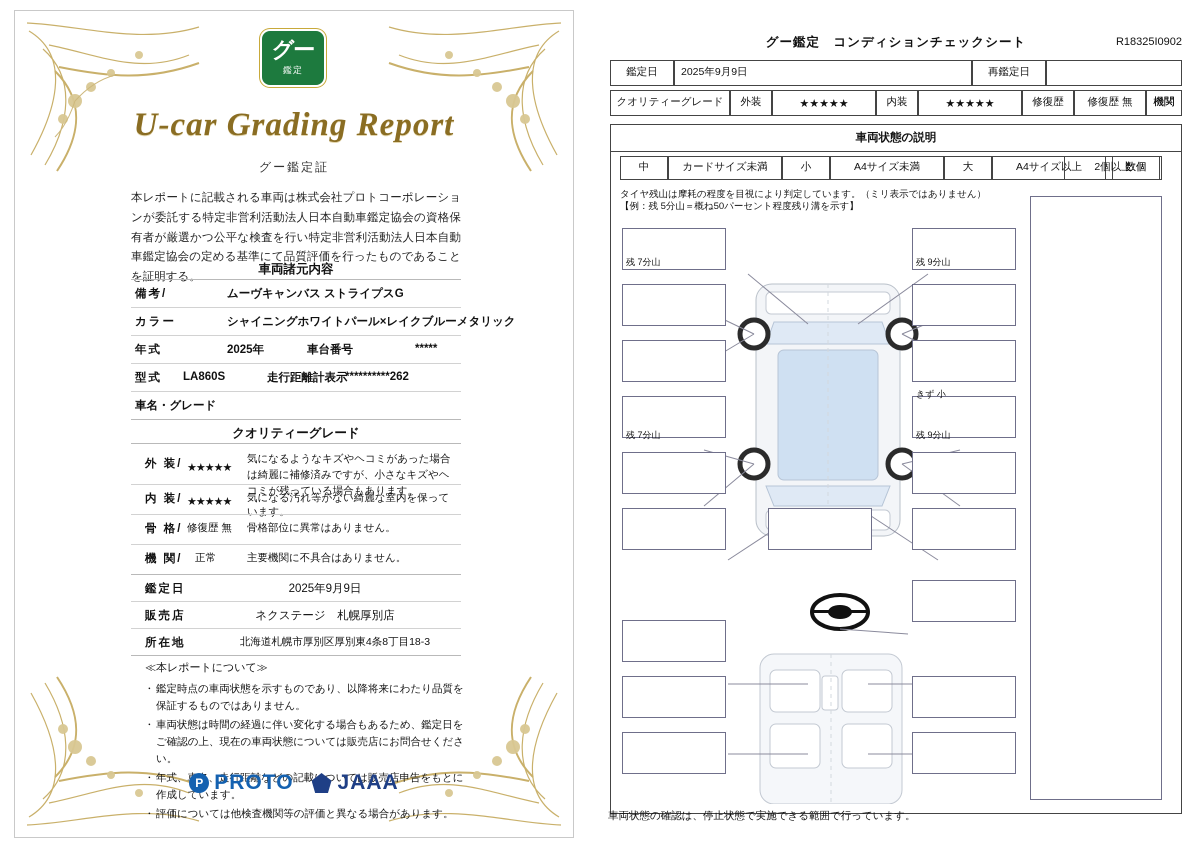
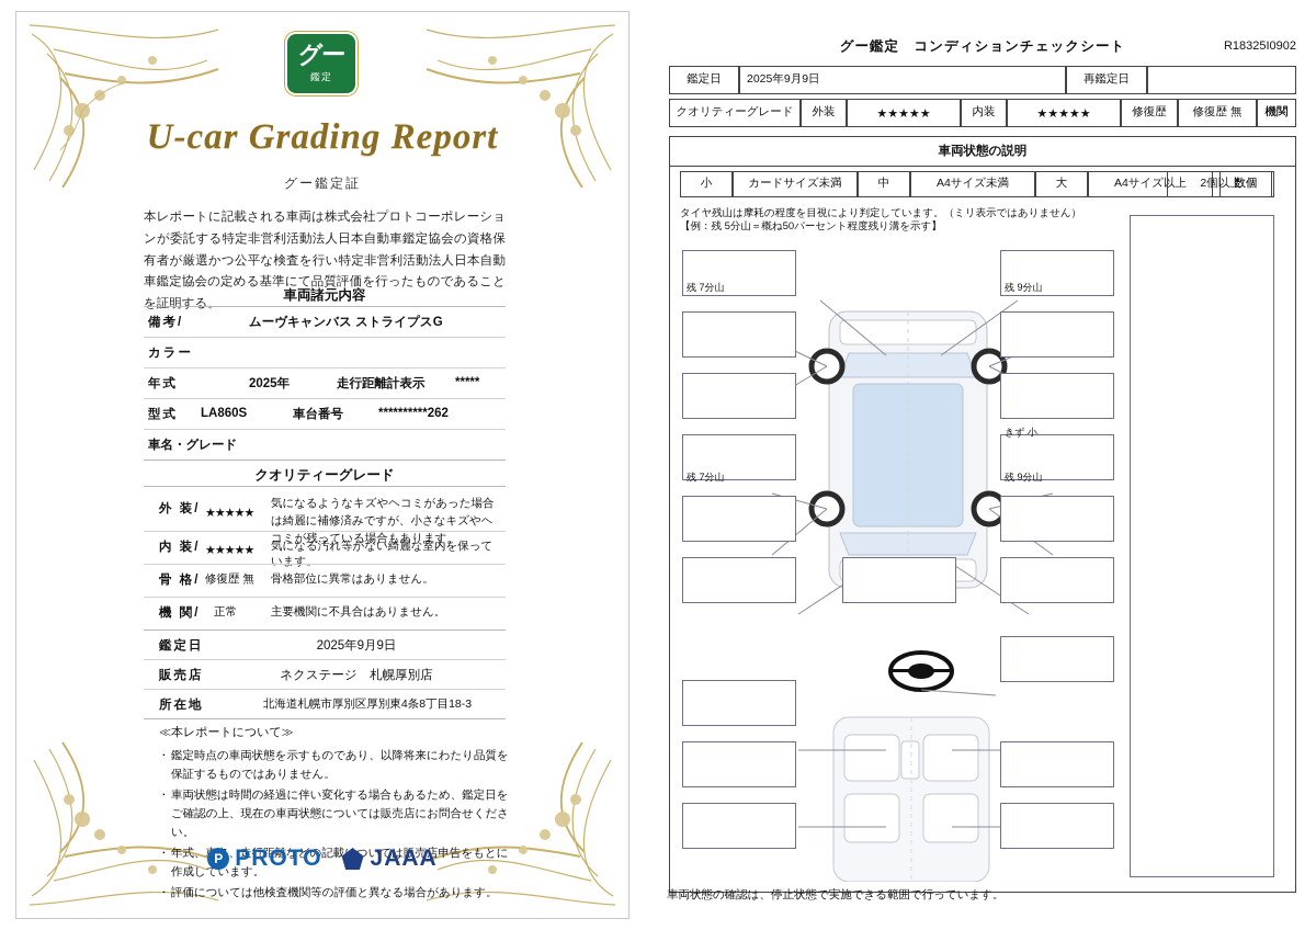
  グー
  鑑定
  U-car Grading Report
  グー鑑定証
  本レポートに記載される車両は株式会社プロトコーポレーションが委託する特定非営利活動法人日本自動車鑑定協会の資格保有者が厳選かつ公平な検査を行い特定非営利活動法人日本自動車鑑定協会の定める基準にて品質評価を行ったものであることを証明する。
  車両諸元内容
  備考/
  ムーヴキャンバス ストライプスG
  カラー
- シャイニングホワイトパール×レイクブルーメタリック
  年式
  2025年
- 車台番号
+ 走行距離計表示
  *****
  型式
  LA860S
- 走行距離計表示
+ 車台番号
  **********262
  車名・グレード
  クオリティーグレード
  外 装/
  ★★★★★
  気になるようなキズやヘコミがあった場合は綺麗に補修済みですが、小さなキズやヘコミが残っている場合もあります。
  内 装/
  ★★★★★
  気になる汚れ等がない綺麗な室内を保っています。
  骨 格/
  修復歴 無
  骨格部位に異常はありません。
  機 関/
  正常
  主要機関に不具合はありません。
  鑑定日
  2025年9月9日
  販売店
  ネクステージ 札幌厚別店
  所在地
  北海道札幌市厚別区厚別東4条8丁目18-3
  ≪本レポートについて≫
  鑑定時点の車両状態を示すものであり、以降将来にわたり品質を保証するものではありません。
  車両状態は時間の経過に伴い変化する場合もあるため、鑑定日をご確認の上、現在の車両状態については販売店にお問合せください。
  年式、、走行距離などの記載ついては販売店申告をもとに作成しています。
  評価については他検査機関等の評価と異なる場合があります。
  P
  PROTO
  JAAA
  グー鑑定 コンディションチェックシート
  R18325I0902
  鑑定日
  2025年9月9日
  再鑑定日
  クオリティーグレード
  外装
  ★★★★★
  内装
  ★★★★★
  修復歴
  修復歴 無
  機関
  車両状態の説明
- 中
+ 小
  カードサイズ未満
- 小
+ 中
  A4サイズ未満
  大
  A4サイズ以上
  数個
  タイヤ残山は摩耗の程度を目視により判定しています。（ミリ表示ではありません）
  【例：残 5分山＝概ね50パーセント程度残り溝を示す】
  車両状態の確認は、停止状態で実施できる範囲で行っています。
  2個以上
  残 7分山
  残 9分山
  きず 小
  残 7分山
  残 9分山
